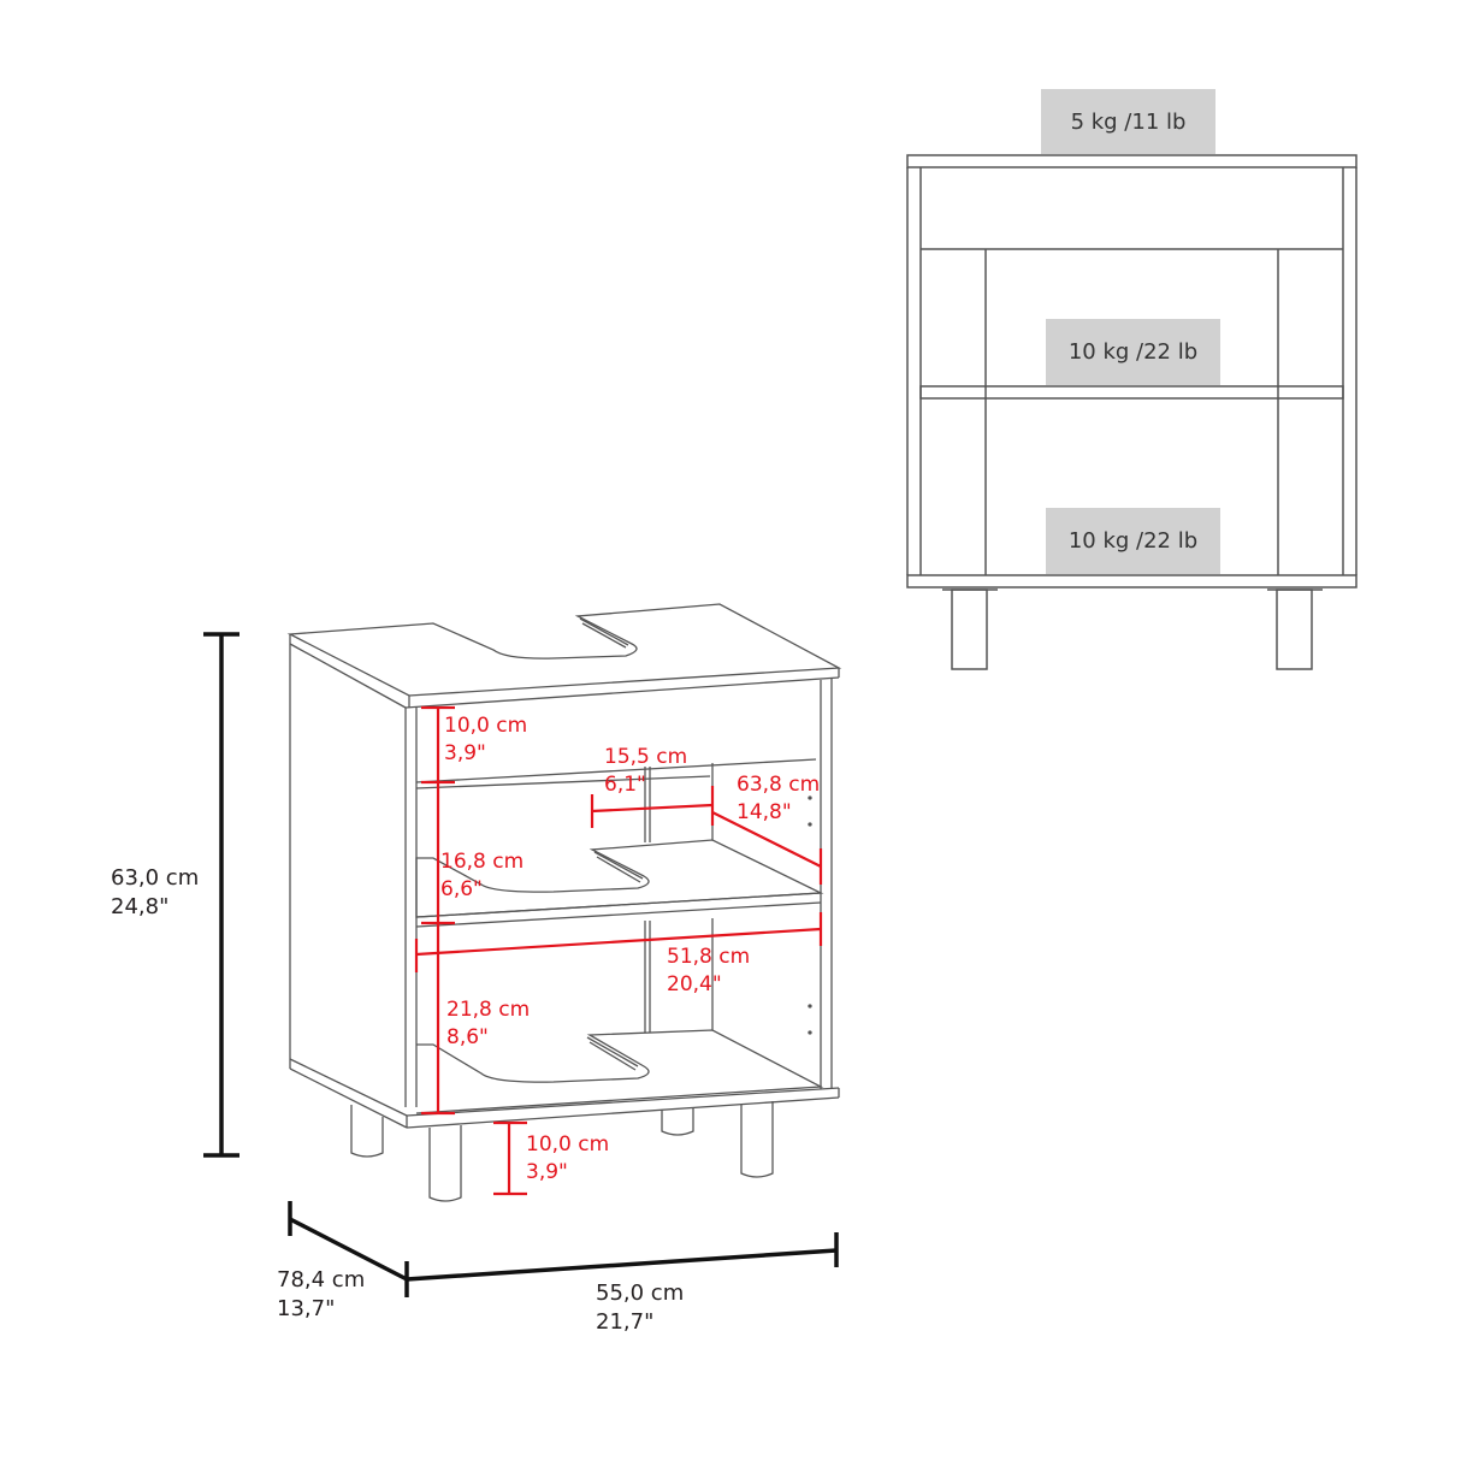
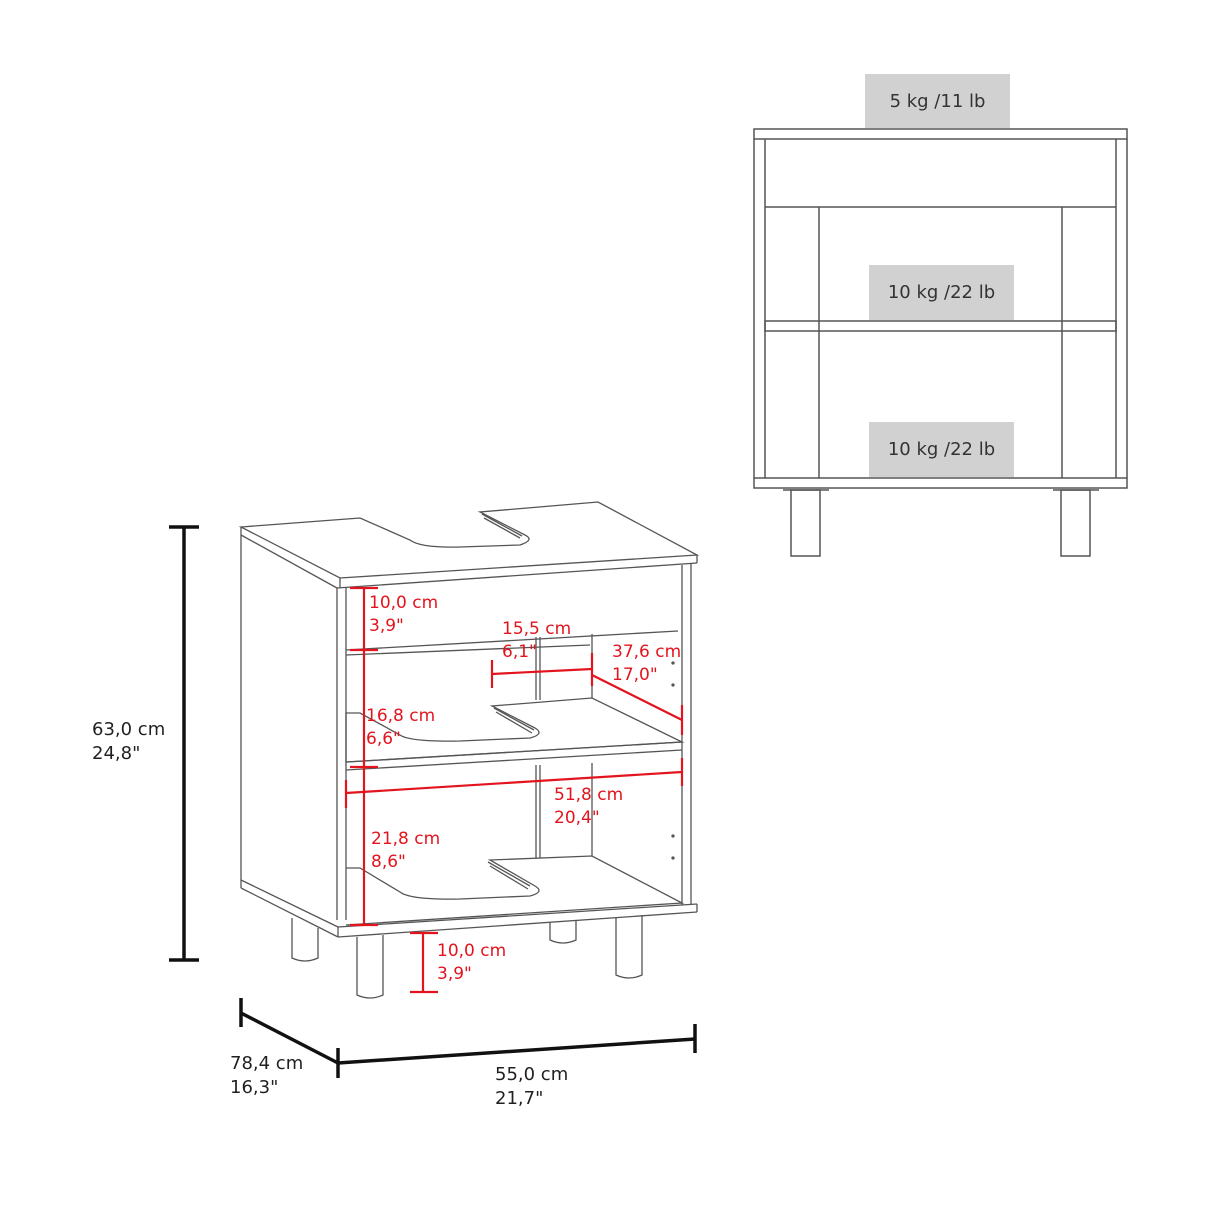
  5 kg /11 lb
  10 kg /22 lb
  10 kg /22 lb
  63,0 cm
  24,8"
  78,4 cm
- 13,7"
+ 16,3"
  55,0 cm
  21,7"
  10,0 cm
  3,9"
  15,5 cm
  6,1"
- 63,8 cm
+ 37,6 cm
- 14,8"
+ 17,0"
  16,8 cm
  6,6"
  51,8 cm
  20,4"
  21,8 cm
  8,6"
  10,0 cm
  3,9"
